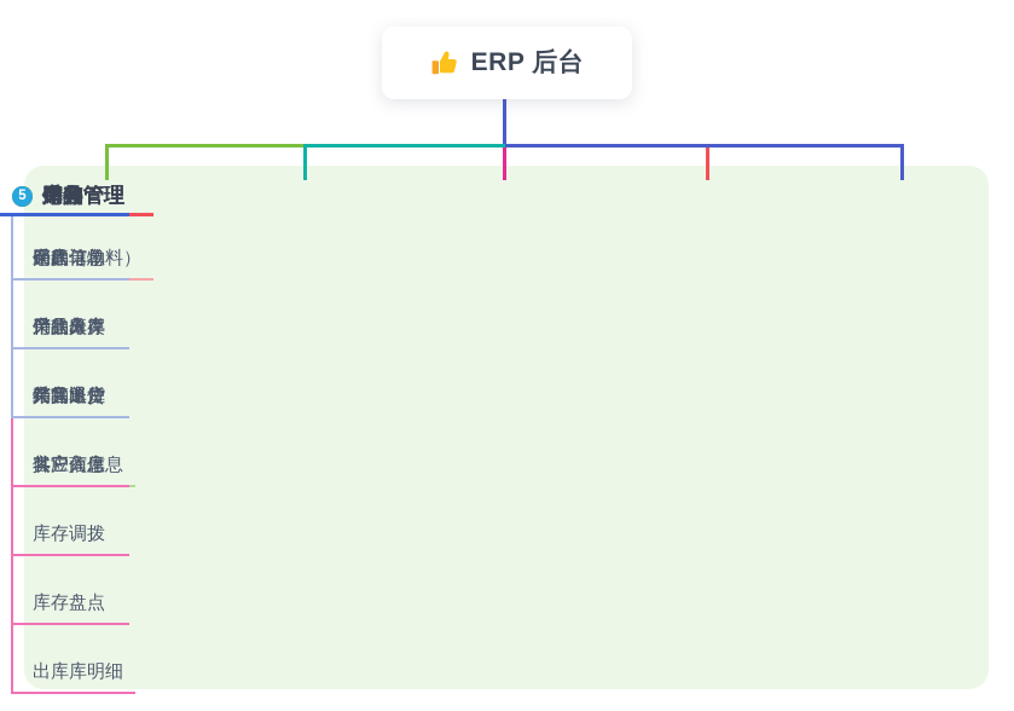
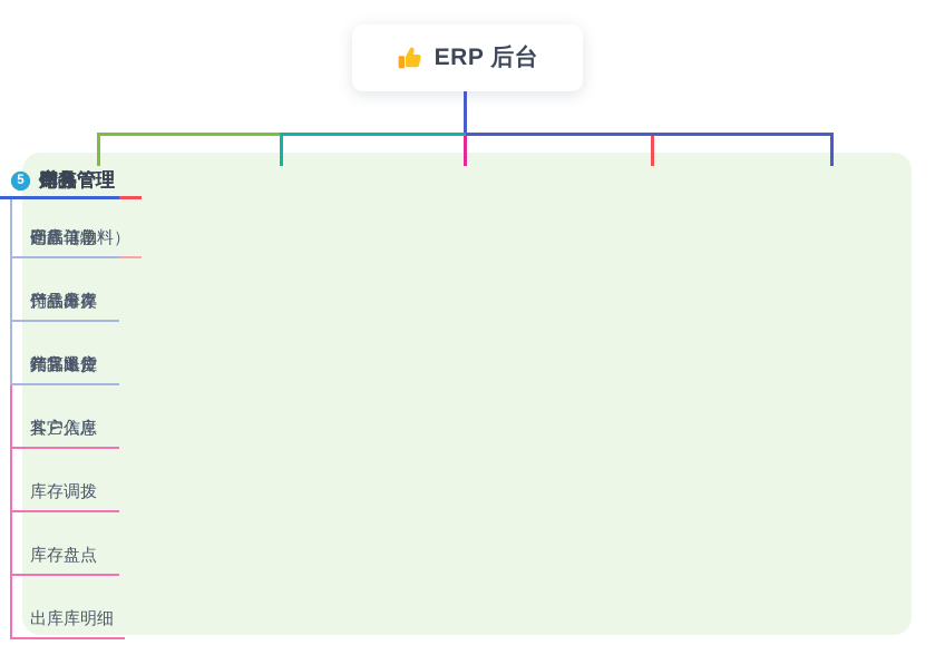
  ERP 后台
- 采购管理
- 采购订单
- 采购入库
- 采购退货
- 供应商信息
  销售管理
  销售订单
  销售出库
  销售退货
  客户信息
  库存管理
  仓库信息
  产品库存
  其它出库
  其它入库
  库存调拨
  库存盘点
  出库库明细
  产品管理
  产品（物料）
  产品分类
  产品单位
  5
  财务管理
  回款单
  付款单
  结算账户
